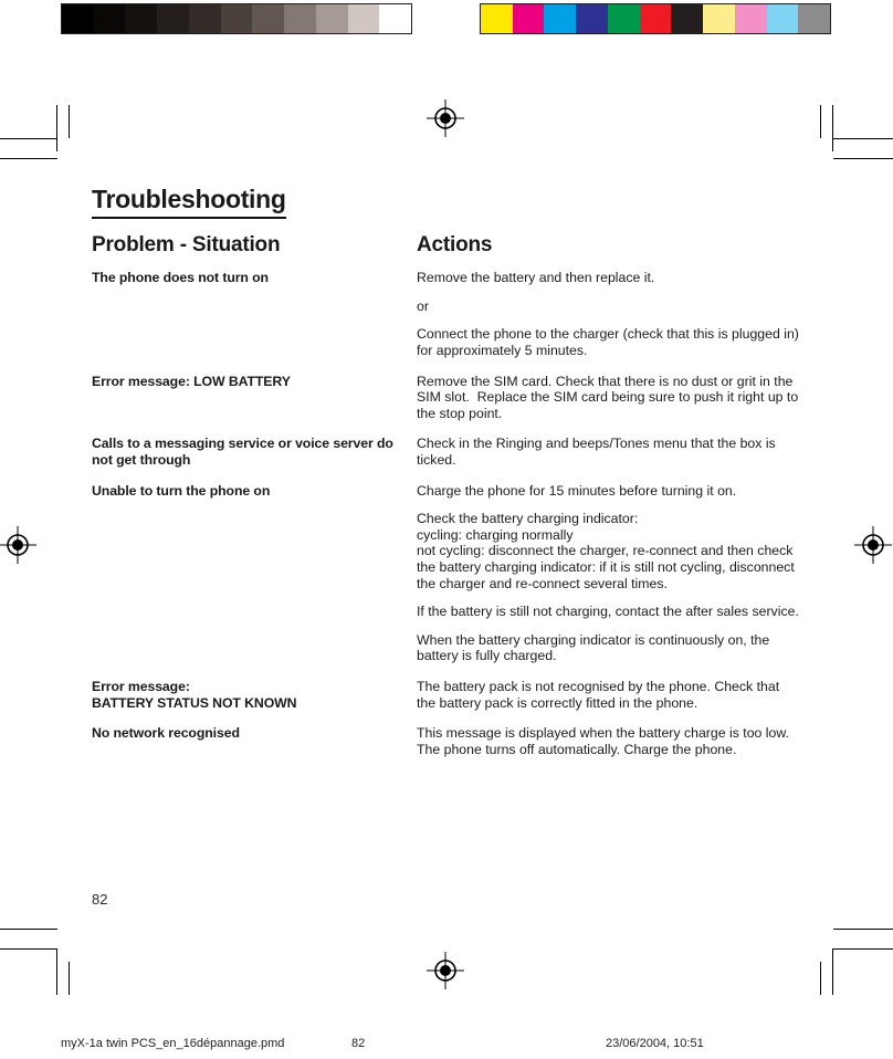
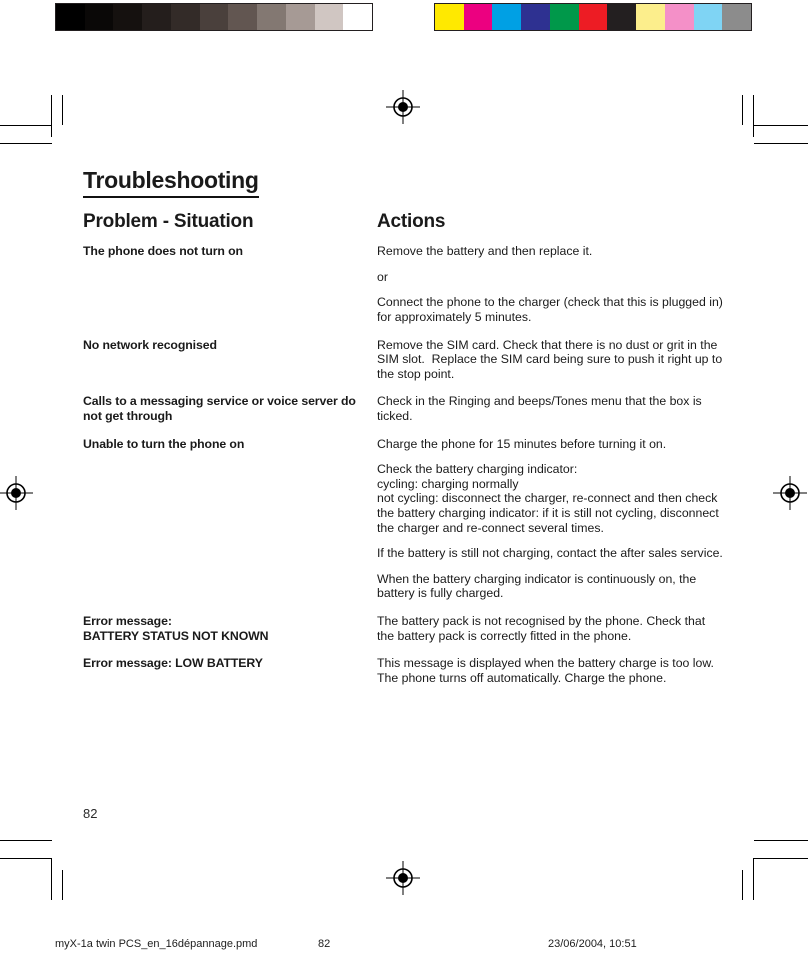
  Troubleshooting
  Problem - Situation	Actions
  The phone does not turn on	Remove the battery and then replace it.orConnect the phone to the charger (check that this is plugged in) for approximately 5 minutes.
- Error message: LOW BATTERY	Remove the SIM card. Check that there is no dust or grit in the SIM slot. Replace the SIM card being sure to push it right up to the stop point.
+ No network recognised	Remove the SIM card. Check that there is no dust or grit in the SIM slot. Replace the SIM card being sure to push it right up to the stop point.
  Calls to a messaging service or voice server do not get through	Check in the Ringing and beeps/Tones menu that the box is ticked.
  Unable to turn the phone on	Charge the phone for 15 minutes before turning it on.Check the battery charging indicator: cycling: charging normally not cycling: disconnect the charger, re-connect and then check the battery charging indicator: if it is still not cycling, disconnect the charger and re-connect several times.If the battery is still not charging, contact the after sales service.When the battery charging indicator is continuously on, the battery is fully charged.
  Error message: BATTERY STATUS NOT KNOWN	The battery pack is not recognised by the phone. Check that the battery pack is correctly fitted in the phone.
- No network recognised	This message is displayed when the battery charge is too low. The phone turns off automatically. Charge the phone.
+ Error message: LOW BATTERY	This message is displayed when the battery charge is too low. The phone turns off automatically. Charge the phone.
  82
  myX-1a twin PCS_en_16dépannage.pmd
  82
  23/06/2004, 10:51
